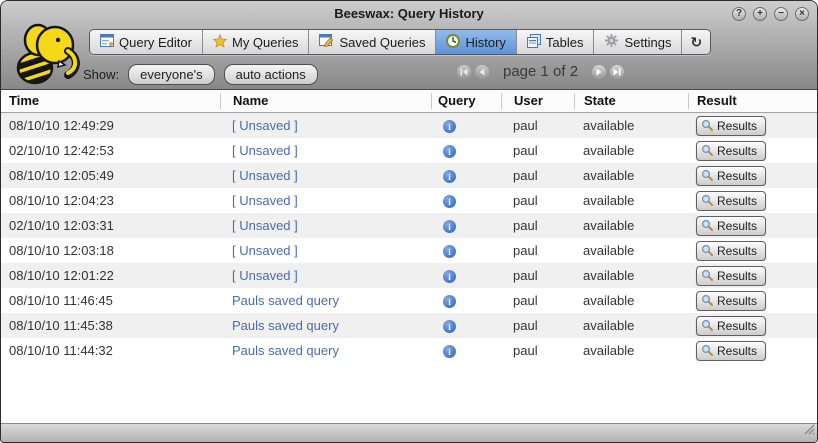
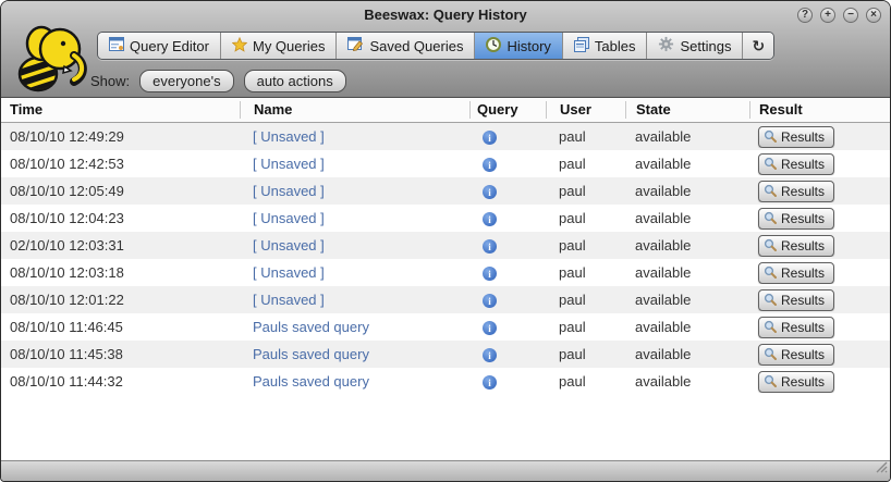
  Beeswax: Query History
  ?
  +
  −
  ×
  Query Editor
  My Queries
  Saved Queries
  History
  Tables
  Settings
  ↻
  Show:
  everyone's
  auto actions
- page 1 of 2
  Time
  Name
  Query
  User
  State
  Result
  08/10/10 12:49:29
  [ Unsaved ]
  i
  paul
  available
  Results
- 02/10/10 12:42:53
+ 08/10/10 12:42:53
  [ Unsaved ]
  i
  paul
  available
  Results
  08/10/10 12:05:49
  [ Unsaved ]
  i
  paul
  available
  Results
  08/10/10 12:04:23
  [ Unsaved ]
  i
  paul
  available
  Results
  02/10/10 12:03:31
  [ Unsaved ]
  i
  paul
  available
  Results
  08/10/10 12:03:18
  [ Unsaved ]
  i
  paul
  available
  Results
  08/10/10 12:01:22
  [ Unsaved ]
  i
  paul
  available
  Results
  08/10/10 11:46:45
  Pauls saved query
  i
  paul
  available
  Results
  08/10/10 11:45:38
  Pauls saved query
  i
  paul
  available
  Results
  08/10/10 11:44:32
  Pauls saved query
  i
  paul
  available
  Results
